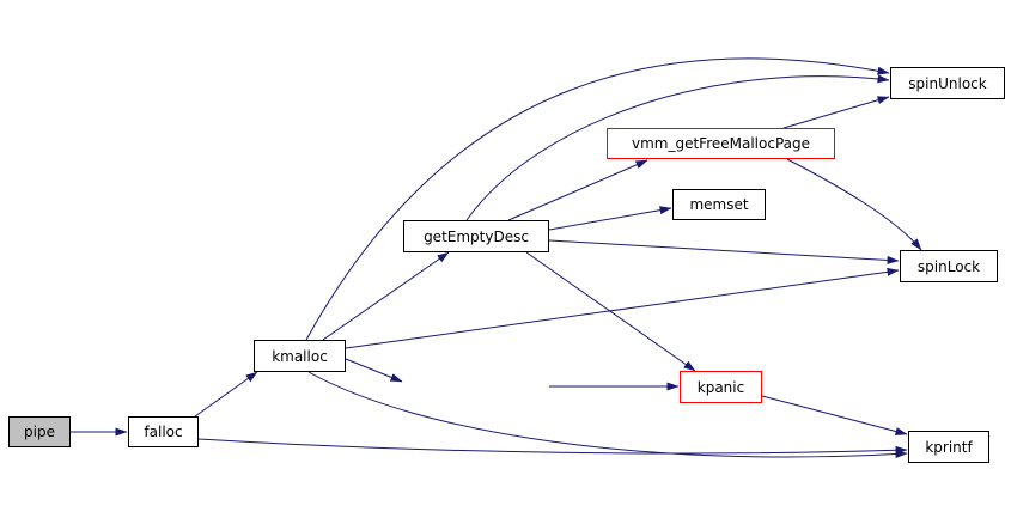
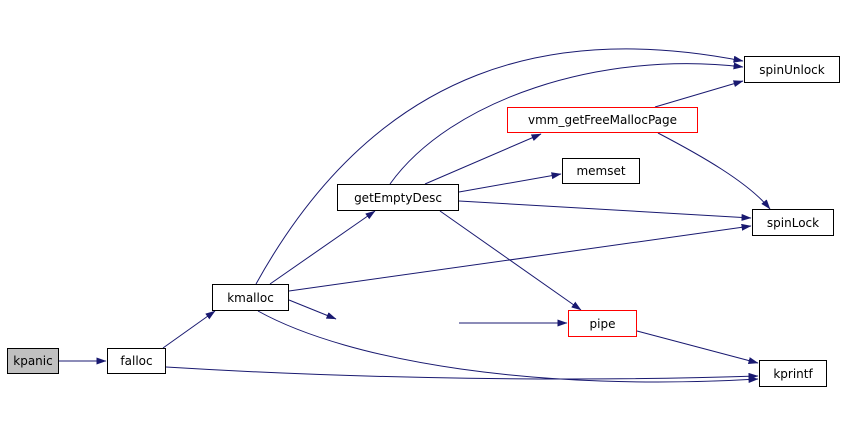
- pipe
+ kpanic
  falloc
  kmalloc
  getEmptyDesc
  memset
  vmm_getFreeMallocPage
  spinUnlock
  spinLock
- kpanic
+ pipe
  kprintf
